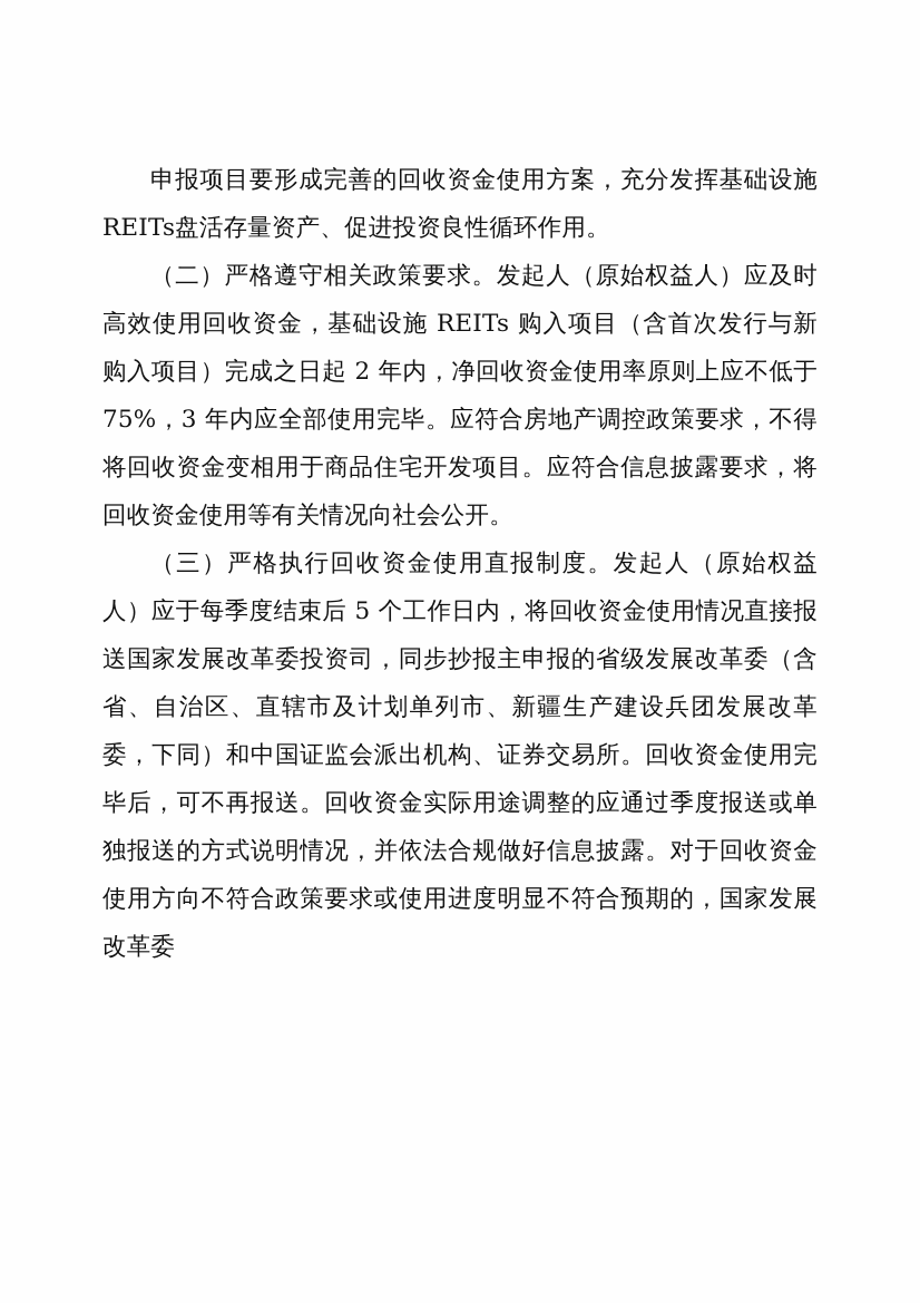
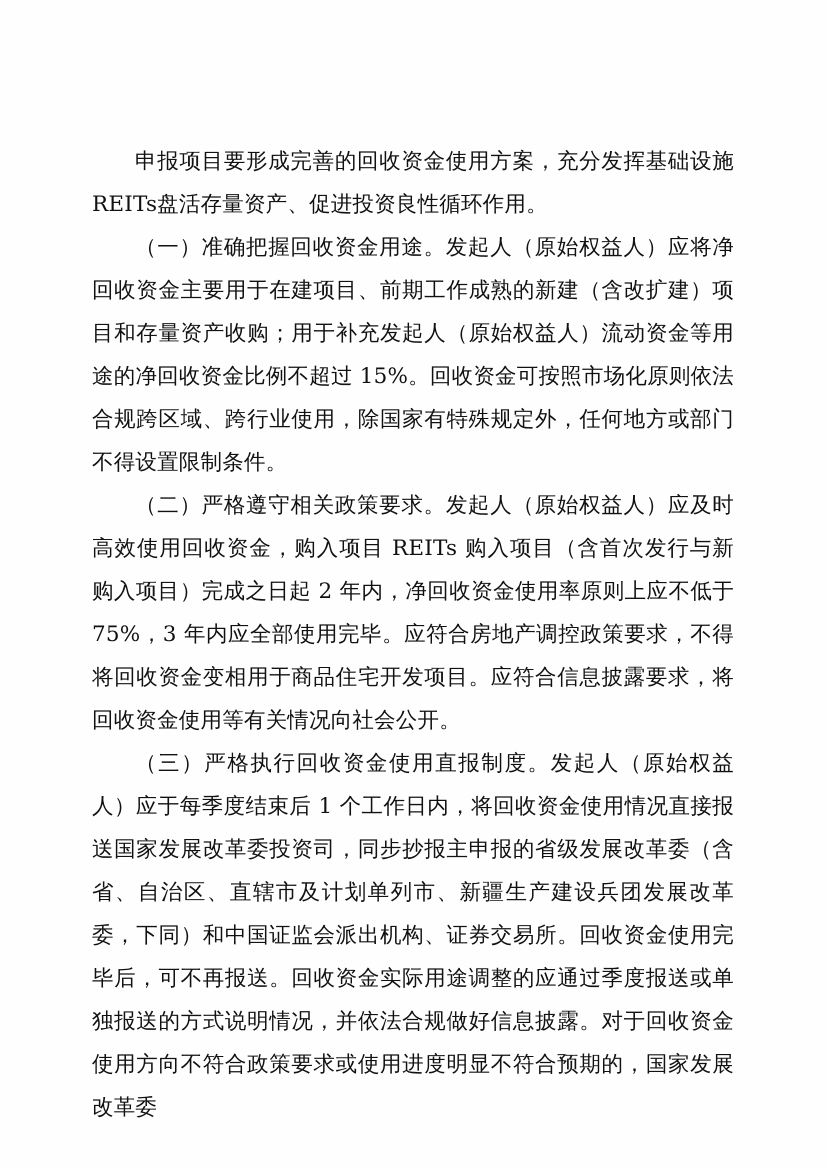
  申报项目要形成完善的回收资金使用方案，充分发挥基础设施REITs盘活存量资产、促进投资良性循环作用。
+ （一）准确把握回收资金用途。发起人（原始权益人）应将净回收资金主要用于在建项目、前期工作成熟的新建（含改扩建）项目和存量资产收购；用于补充发起人（原始权益人）流动资金等用途的净回收资金比例不超过 15%。回收资金可按照市场化原则依法合规跨区域、跨行业使用，除国家有特殊规定外，任何地方或部门不得设置限制条件。
- （二）严格遵守相关政策要求。发起人（原始权益人）应及时高效使用回收资金，基础设施 REITs 购入项目（含首次发行与新购入项目）完成之日起 2 年内，净回收资金使用率原则上应不低于 75%，3 年内应全部使用完毕。应符合房地产调控政策要求，不得将回收资金变相用于商品住宅开发项目。应符合信息披露要求，将回收资金使用等有关情况向社会公开。
+ （二）严格遵守相关政策要求。发起人（原始权益人）应及时高效使用回收资金，购入项目 REITs 购入项目（含首次发行与新购入项目）完成之日起 2 年内，净回收资金使用率原则上应不低于 75%，3 年内应全部使用完毕。应符合房地产调控政策要求，不得将回收资金变相用于商品住宅开发项目。应符合信息披露要求，将回收资金使用等有关情况向社会公开。
- （三）严格执行回收资金使用直报制度。发起人（原始权益人）应于每季度结束后 5 个工作日内，将回收资金使用情况直接报送国家发展改革委投资司，同步抄报主申报的省级发展改革委（含省、自治区、直辖市及计划单列市、新疆生产建设兵团发展改革委，下同）和中国证监会派出机构、证券交易所。回收资金使用完毕后，可不再报送。回收资金实际用途调整的应通过季度报送或单独报送的方式说明情况，并依法合规做好信息披露。对于回收资金使用方向不符合政策要求或使用进度明显不符合预期的，国家发展改革委
+ （三）严格执行回收资金使用直报制度。发起人（原始权益人）应于每季度结束后 1 个工作日内，将回收资金使用情况直接报送国家发展改革委投资司，同步抄报主申报的省级发展改革委（含省、自治区、直辖市及计划单列市、新疆生产建设兵团发展改革委，下同）和中国证监会派出机构、证券交易所。回收资金使用完毕后，可不再报送。回收资金实际用途调整的应通过季度报送或单独报送的方式说明情况，并依法合规做好信息披露。对于回收资金使用方向不符合政策要求或使用进度明显不符合预期的，国家发展改革委
